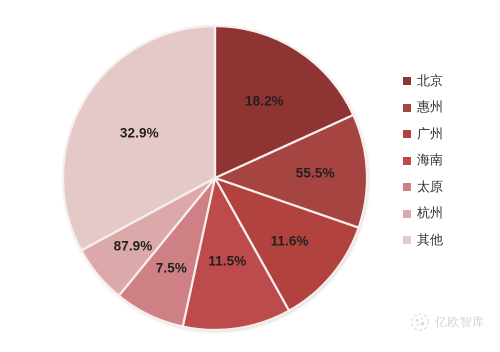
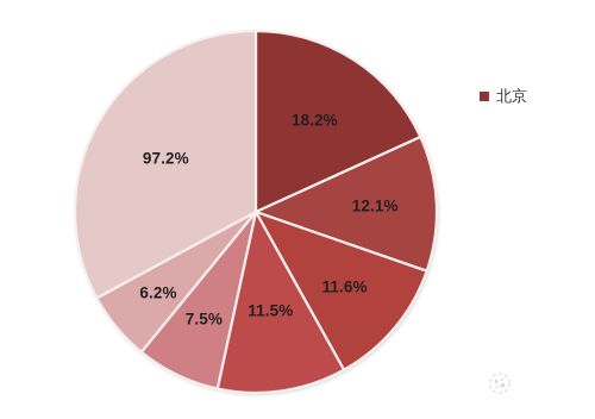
  18.2%
- 55.5%
+ 12.1%
  11.6%
  11.5%
  7.5%
- 87.9%
+ 6.2%
- 32.9%
+ 97.2%
  北京
- 惠州
- 广州
- 海南
- 太原
- 杭州
- 其他
- 亿欧智库
